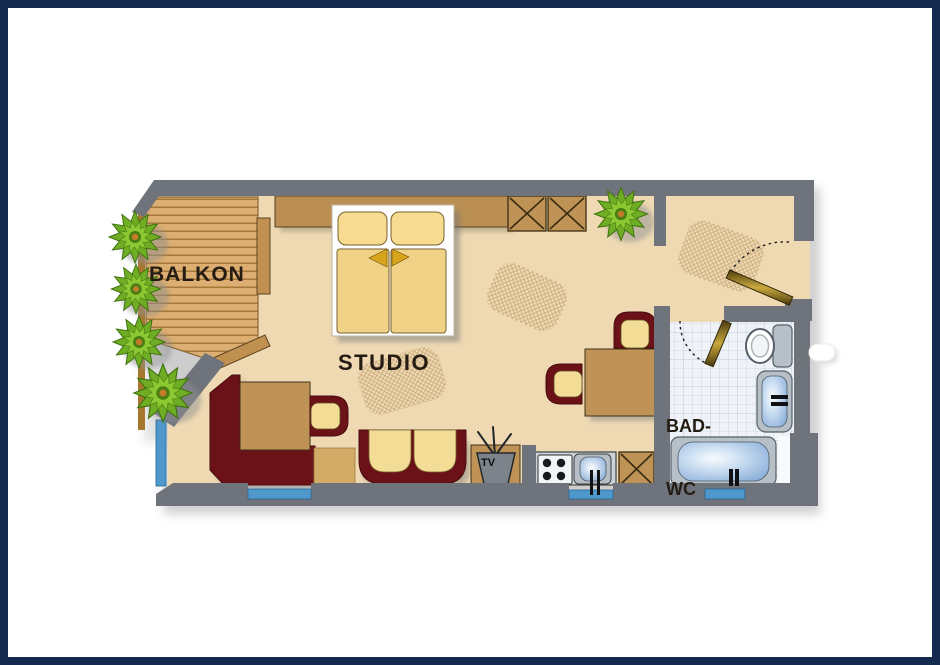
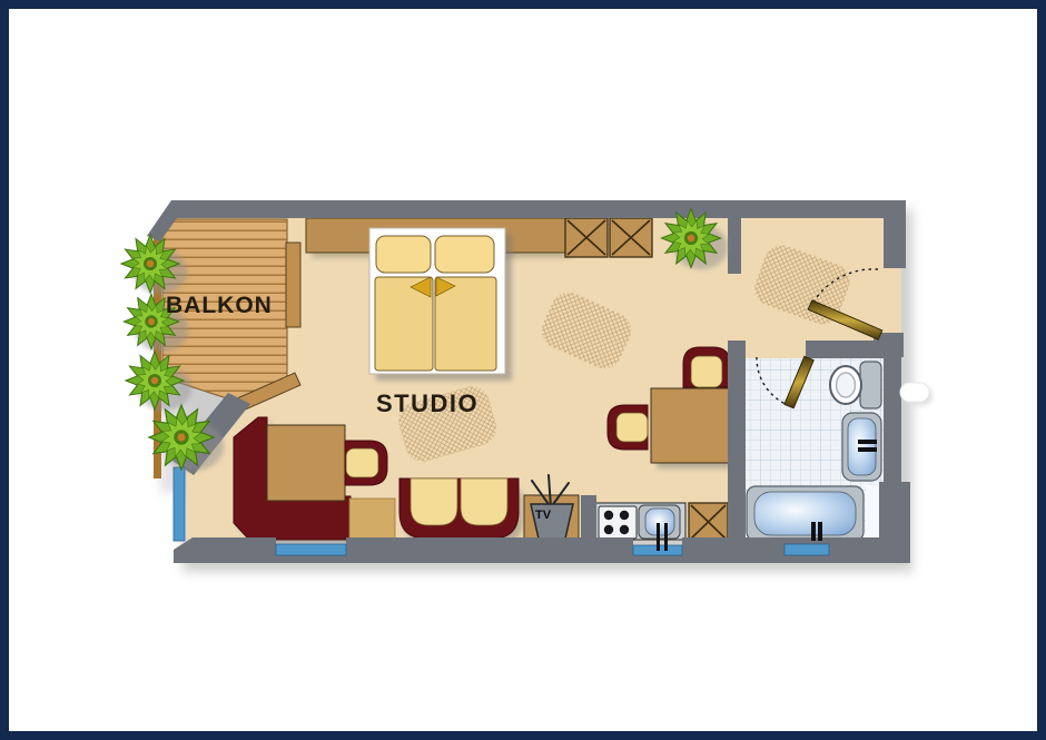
  BALKON
  STUDIO
- BAD-
- WC
  TV
